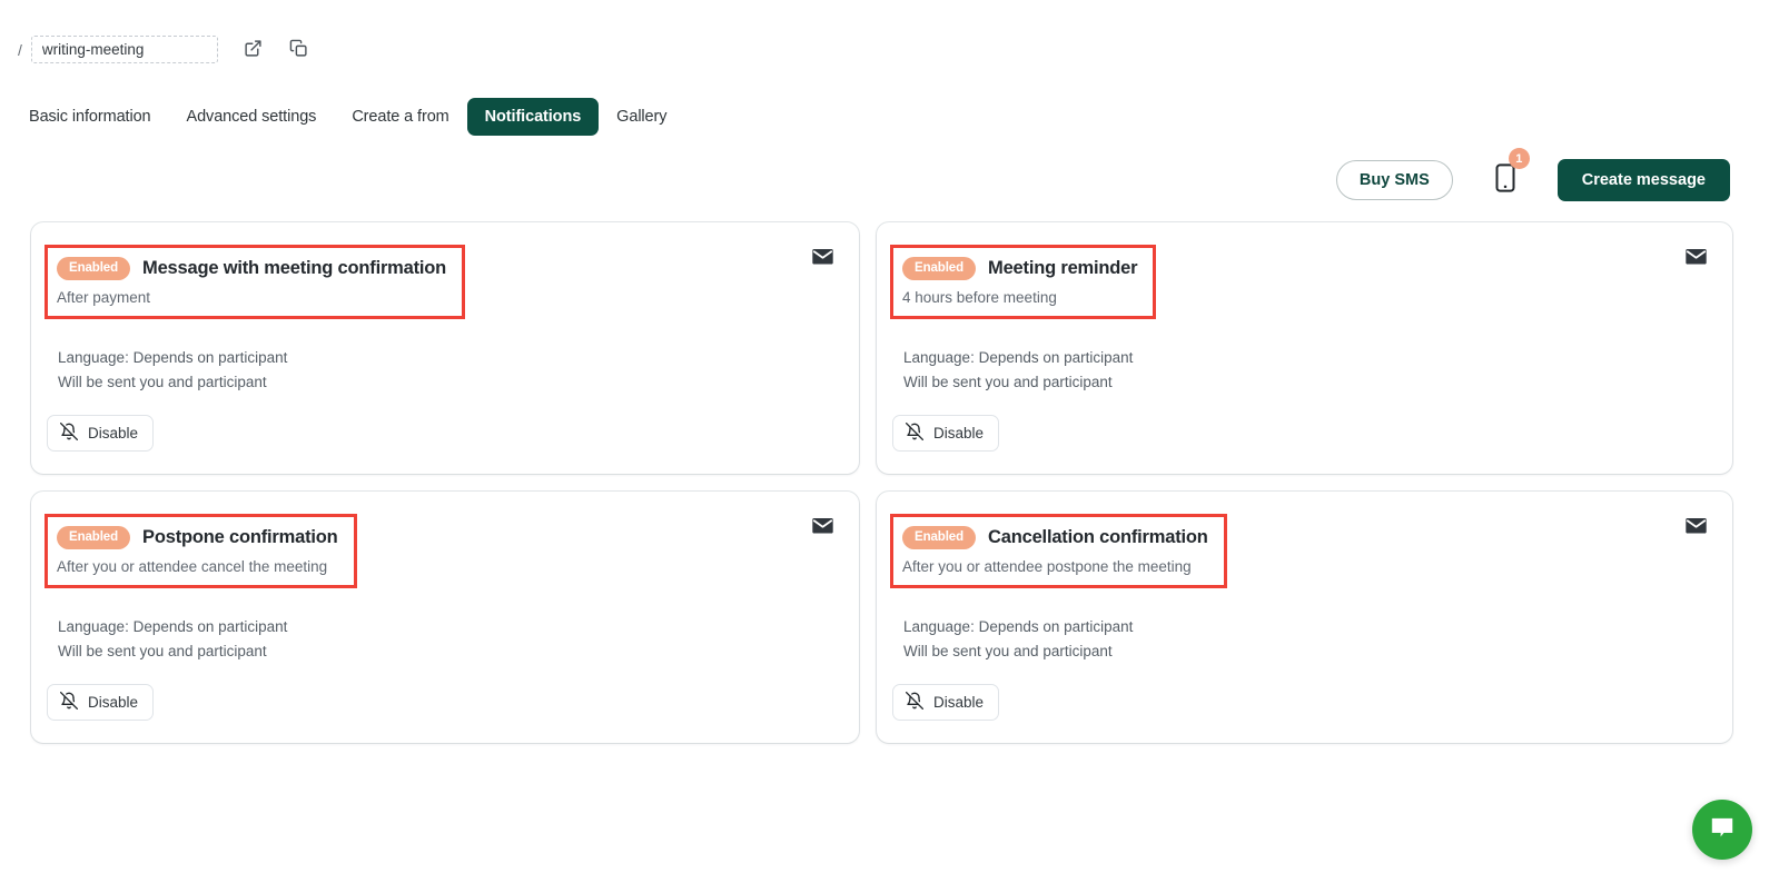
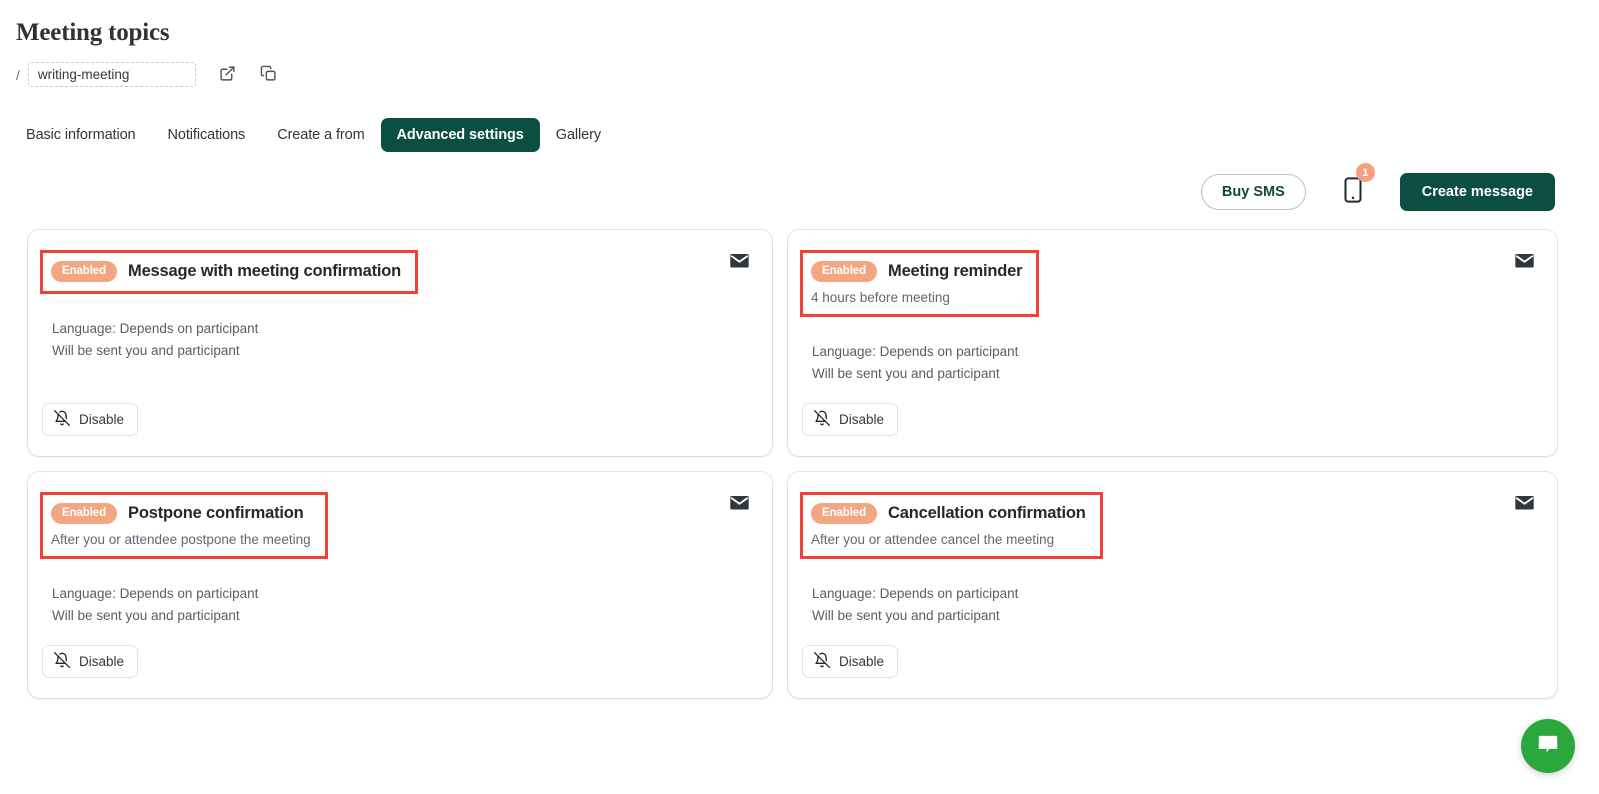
+ Meeting topics
  /
  writing-meeting
  Basic information
- Advanced settings
+ Notifications
  Create a from
- Notifications
+ Advanced settings
  Gallery
  Buy SMS
  1
  Create message
  Enabled
  Message with meeting confirmation
- After payment
  Language: Depends on participant
  Will be sent you and participant
  Disable
  Enabled
  Meeting reminder
  4 hours before meeting
  Language: Depends on participant
  Will be sent you and participant
  Disable
  Enabled
  Postpone confirmation
- After you or attendee cancel the meeting
+ After you or attendee postpone the meeting
  Language: Depends on participant
  Will be sent you and participant
  Disable
  Enabled
  Cancellation confirmation
- After you or attendee postpone the meeting
+ After you or attendee cancel the meeting
  Language: Depends on participant
  Will be sent you and participant
  Disable
